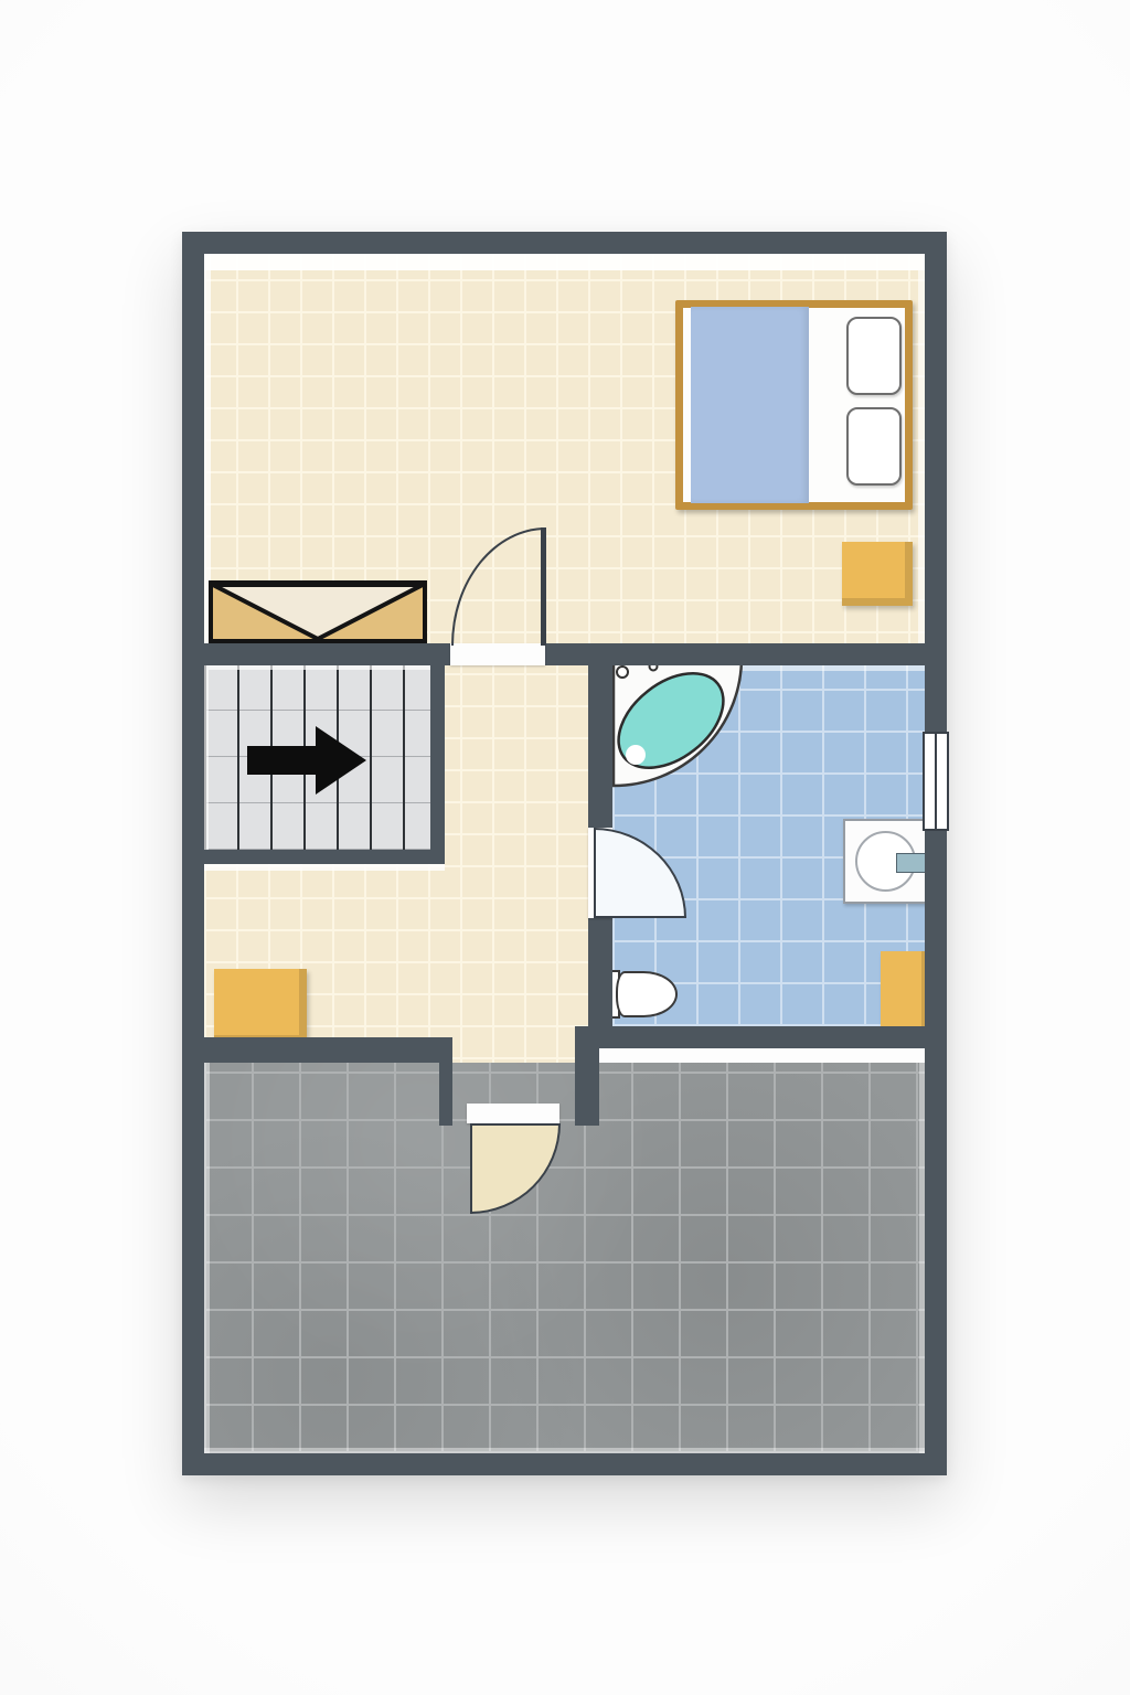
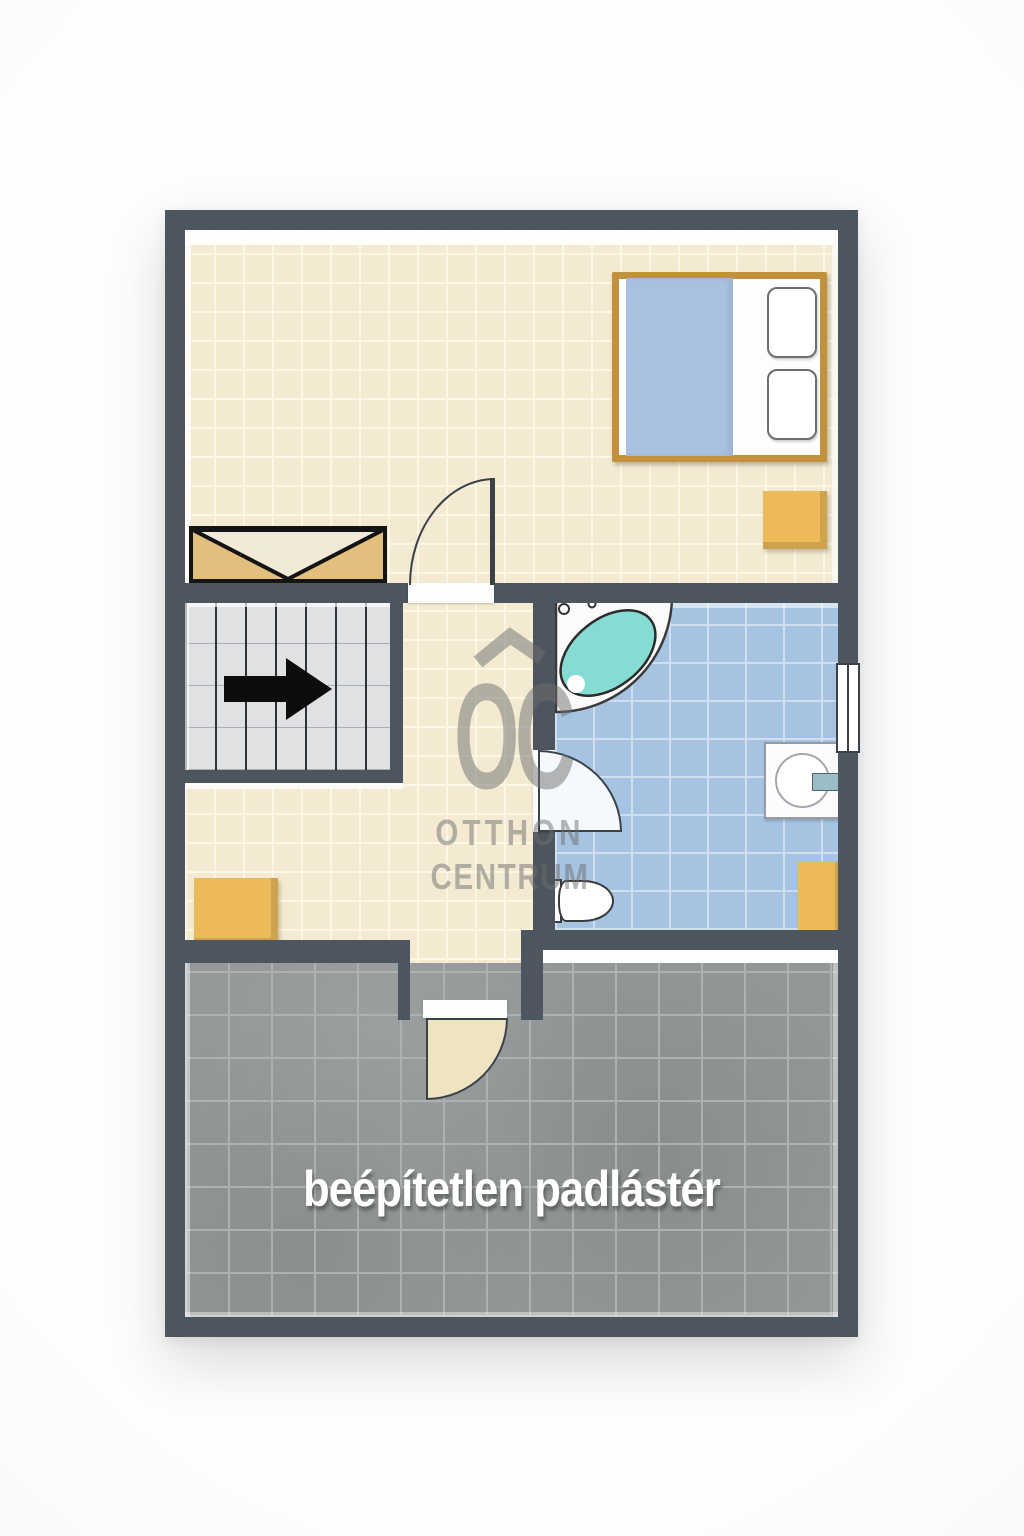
+ beépítetlen padlástér
+ OC
+ OTTHON
+ CENTRUM
